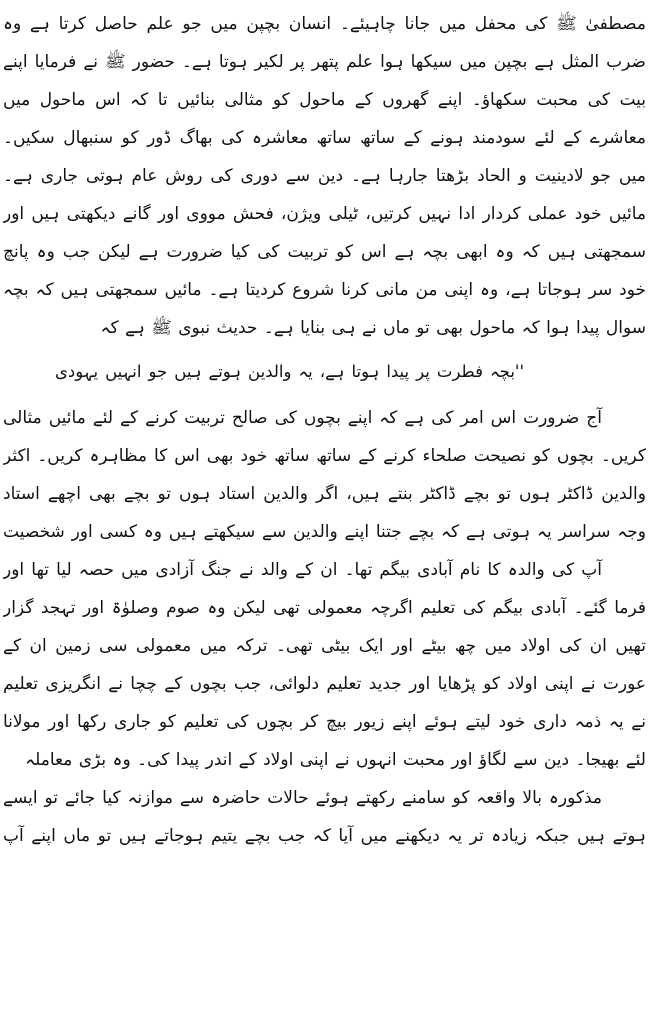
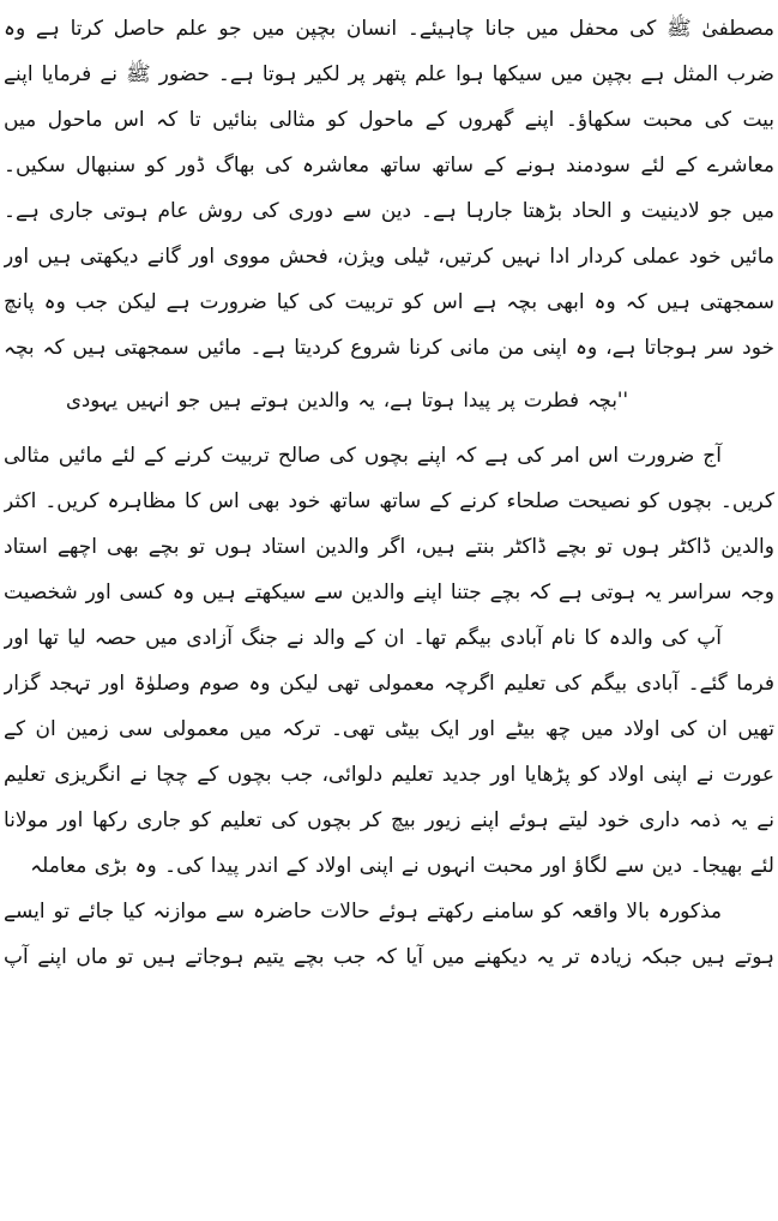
  مصطفیٰ ﷺ کی محفل میں جانا چاہیئے۔ انسان بچپن میں جو علم حاصل کرتا ہے وہ
  ضرب المثل ہے بچپن میں سیکھا ہوا علم پتھر پر لکیر ہوتا ہے۔ حضور ﷺ نے فرمایا اپنے
  بیت کی محبت سکھاؤ۔ اپنے گھروں کے ماحول کو مثالی بنائیں تا کہ اس ماحول میں
  معاشرے کے لئے سودمند ہونے کے ساتھ ساتھ معاشرہ کی بھاگ ڈور کو سنبھال سکیں۔
  میں جو لادینیت و الحاد بڑھتا جارہا ہے۔ دین سے دوری کی روش عام ہوتی جاری ہے۔
  مائیں خود عملی کردار ادا نہیں کرتیں، ٹیلی ویژن، فحش مووی اور گانے دیکھتی ہیں اور
  خود سر ہوجاتا ہے، وہ اپنی من مانی کرنا شروع کردیتا ہے۔ مائیں سمجھتی ہیں کہ بچہ
- سوال پیدا ہوا کہ ماحول بھی تو ماں نے ہی بنایا ہے۔ حدیث نبوی ﷺ ہے کہ
  ''بچہ فطرت پر پیدا ہوتا ہے، یہ والدین ہوتے ہیں جو انہیں یہودی
  آج ضرورت اس امر کی ہے کہ اپنے بچوں کی صالح تربیت کرنے کے لئے مائیں مثالی
  کریں۔ بچوں کو نصیحت صلحاء کرنے کے ساتھ ساتھ خود بھی اس کا مظاہرہ کریں۔ اکثر
  والدین ڈاکٹر ہوں تو بچے ڈاکٹر بنتے ہیں، اگر والدین استاد ہوں تو بچے بھی اچھے استاد
  وجہ سراسر یہ ہوتی ہے کہ بچے جتنا اپنے والدین سے سیکھتے ہیں وہ کسی اور شخصیت
  آپ کی والدہ کا نام آبادی بیگم تھا۔ ان کے والد نے جنگ آزادی میں حصہ لیا تھا اور
  فرما گئے۔ آبادی بیگم کی تعلیم اگرچہ معمولی تھی لیکن وہ صوم وصلوٰۃ اور تہجد گزار
  تھیں ان کی اولاد میں چھ بیٹے اور ایک بیٹی تھی۔ ترکہ میں معمولی سی زمین ان کے
  عورت نے اپنی اولاد کو پڑھایا اور جدید تعلیم دلوائی، جب بچوں کے چچا نے انگریزی تعلیم
  نے یہ ذمہ داری خود لیتے ہوئے اپنے زیور بیچ کر بچوں کی تعلیم کو جاری رکھا اور مولانا
  لئے بھیجا۔ دین سے لگاؤ اور محبت انہوں نے اپنی اولاد کے اندر پیدا کی۔ وہ بڑی معاملہ
  مذکورہ بالا واقعہ کو سامنے رکھتے ہوئے حالات حاضرہ سے موازنہ کیا جائے تو ایسے
  ہوتے ہیں جبکہ زیادہ تر یہ دیکھنے میں آیا کہ جب بچے یتیم ہوجاتے ہیں تو ماں اپنے آپ
